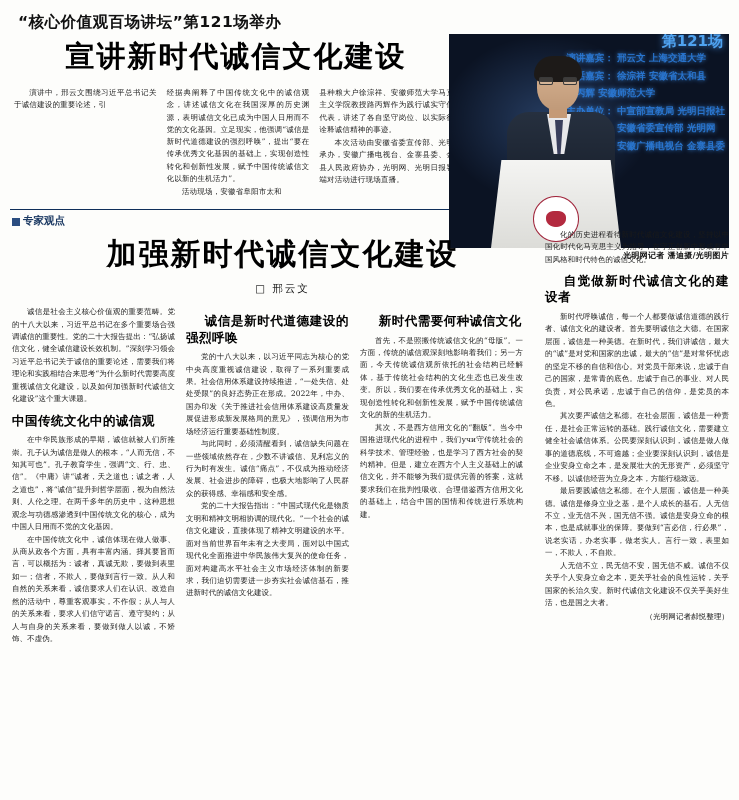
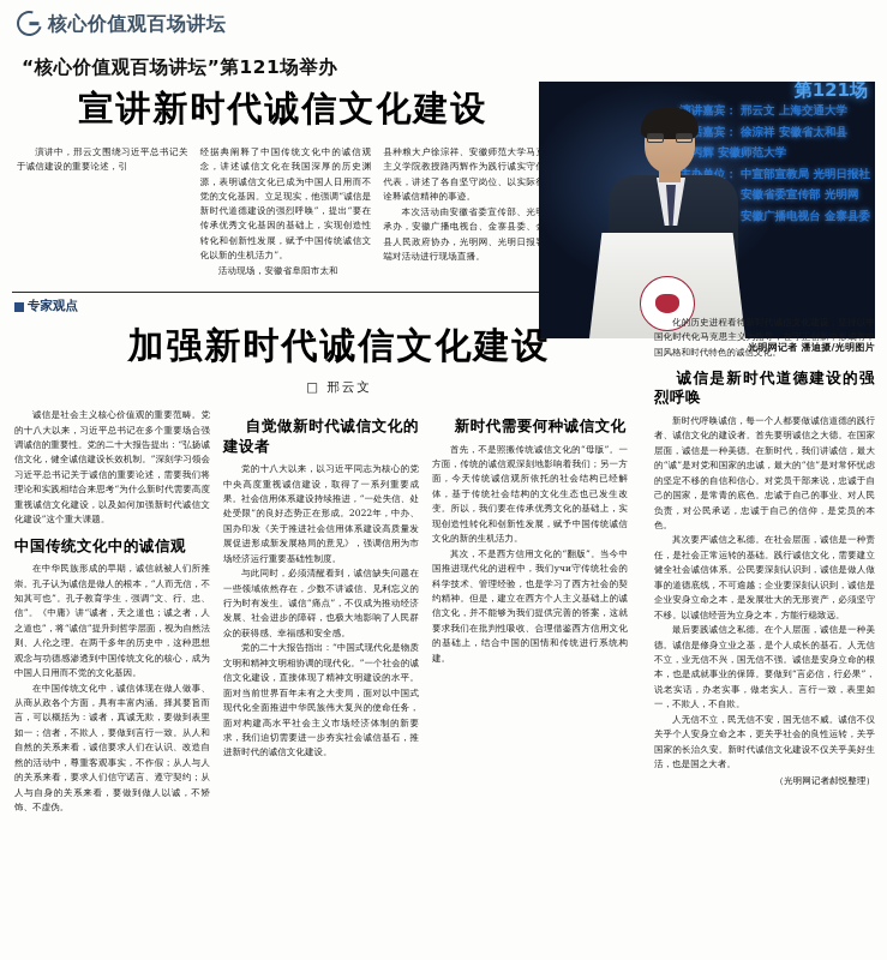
+ 核心价值观百场讲坛
  “核心价值观百场讲坛”第121场举办
  宣讲新时代诚信文化建设
  演讲中，邢云文围绕习近平总书记关于诚信建设的重要论述，引
  经据典阐释了中国传统文化中的诚信观念，讲述诚信文化在我国深厚的历史渊源，表明诚信文化已成为中国人日用而不觉的文化基因。立足现实，他强调“诚信是新时代道德建设的强烈呼唤”，提出“要在传承优秀文化基因的基础上，实现创造性转化和创新性发展，赋予中国传统诚信文化以新的生机活力”。
  活动现场，安徽省阜阳市太和
  县种粮大户徐淙祥、安徽师范大学马主义学院教授路丙辉作为践行诚实守代表，讲述了各自坚守岗位、以实际诠释诚信精神的事迹。
  本次活动由安徽省委宣传部、光承办，安徽广播电视台、金寨县委、县人民政府协办，光明网、光明日报端对活动进行现场直播。
  第121场
  讲嘉宾： 邢云文 上海交通大学
  嘉宾： 徐淙祥 安徽省太和县
  丙辉 安徽师范大学
  位： 中宣部宣教局 光明日报社
  光明网记者 潘迪摄/光明图片
  专家观点
  加强新时代诚信文化建设
  □ 邢云文
  诚信是社会主义核心价值观的重要范畴。党的十八大以来，习近平总书记在多个重要场合强调诚信的重要性。党的二十大报告提出：“弘扬诚信文化，健全诚信建设长效机制。”深刻学习领会习近平总书记关于诚信的重要论述，需要我们将理论和实践相结合来思考“为什么新时代需要高度重视诚信文化建设，以及如何加强新时代诚信文化建设”这个重大课题。
  中国传统文化中的诚信观
  在中华民族形成的早期，诚信就被人们所推崇。孔子认为诚信是做人的根本，“人而无信，不知其可也”。孔子教育学生，强调“文、行、忠、信”。《中庸》讲“诚者，天之道也；诚之者，人之道也”，将“诚信”提升到哲学层面，视为自然法则、人伦之理。在两千多年的历史中，这种思想观念与功德感渗透到中国传统文化的核心，成为中国人日用而不觉的文化基因。
  在中国传统文化中，诚信体现在做人做事、从商从政各个方面，具有丰富内涵。择其要旨而言，可以概括为：诚者，真诚无欺，要做到表里如一；信者，不欺人，要做到言行一致。从人和自然的关系来看，诚信要求人们在认识、改造自然的活动中，尊重客观事实，不作假；从人与人的关系来看，要求人们信守诺言、遵守契约；从人与自身的关系来看，要做到做人以诚，不矫饰、不虚伪。
- 诚信是新时代道德建设的强烈呼唤
+ 自觉做新时代诚信文化的建设者
  党的十八大以来，以习近平同志为核心的党中央高度重视诚信建设，取得了一系列重要成果。社会信用体系建设持续推进，“一处失信、处处受限”的良好态势正在形成。2022年，中办、国办印发《关于推进社会信用体系建设高质量发展促进形成新发展格局的意见》，强调信用为市场经济运行重要基础性制度。
  与此同时，必须清醒看到，诚信缺失问题在一些领域依然存在，少数不讲诚信、见利忘义的行为时有发生。诚信“痛点”，不仅成为推动经济发展、社会进步的障碍，也极大地影响了人民群众的获得感、幸福感和安全感。
  党的二十大报告指出：“中国式现代化是物质文明和精神文明相协调的现代化。”一个社会的诚信文化建设，直接体现了精神文明建设的水平。面对当前世界百年未有之大变局，面对以中国式现代化全面推进中华民族伟大复兴的使命任务，面对构建高水平社会主义市场经济体制的新要求，我们迫切需要进一步夯实社会诚信基石，推进新时代的诚信文化建设。
  新时代需要何种诚信文化
  首先，不是照搬传统诚信文化的“母版”。一方面，传统的诚信观深刻地影响着我们；另一方面，今天传统诚信观所依托的社会结构已经解体，基于传统社会结构的文化生态也已发生改变。所以，我们要在传承优秀文化的基础上，实现创造性转化和创新性发展，赋予中国传统诚信文化的新的生机活力。
  其次，不是西方信用文化的“翻版”。当今中国推进现代化的进程中，我们учи守传统社会的科学技术、管理经验，也是学习了西方社会的契约精神。但是，建立在西方个人主义基础上的诚信文化，并不能够为我们提供完善的答案，这就要求我们在批判性吸收、合理借鉴西方信用文化的基础上，结合中国的国情和传统进行系统构建。
  化的历史进程看待新时代诚信文化建设，坚持以中国化时代化马克思主义为指导，在守正创新中形成有中国风格和时代特色的诚信文化。
- 自觉做新时代诚信文化的建设者
+ 诚信是新时代道德建设的强烈呼唤
  新时代呼唤诚信，每一个人都要做诚信道德的践行者、诚信文化的建设者。首先要明诚信之大德。在国家层面，诚信是一种美德。在新时代，我们讲诚信，最大的“诚”是对党和国家的忠诚，最大的“信”是对常怀忧虑的坚定不移的自信和信心。对党员干部来说，忠诚于自己的国家，是常青的底色。忠诚于自己的事业、对人民负责，对公民承诺，忠诚于自己的信仰，是党员的本色。
  其次要严诚信之私德。在社会层面，诚信是一种责任，是社会正常运转的基础。践行诚信文化，需要建立健全社会诚信体系。公民要深刻认识到，诚信是做人做事的道德底线，不可逾越；企业要深刻认识到，诚信是企业安身立命之本，是发展壮大的无形资产，必须坚守不移。以诚信经营为立身之本，方能行稳致远。
  最后要践诚信之私德。在个人层面，诚信是一种美德。诚信是修身立业之基，是个人成长的基石。人无信不立，业无信不兴，国无信不强。诚信是安身立命的根本，也是成就事业的保障。要做到“言必信，行必果”，说老实话，办老实事，做老实人。言行一致，表里如一，不欺人，不自欺。
  人无信不立，民无信不安，国无信不威。诚信不仅关乎个人安身立命之本，更关乎社会的良性运转，关乎国家的长治久安。新时代诚信文化建设不仅关乎美好生活，也是国之大者。
  （光明网记者郝悦整理）
